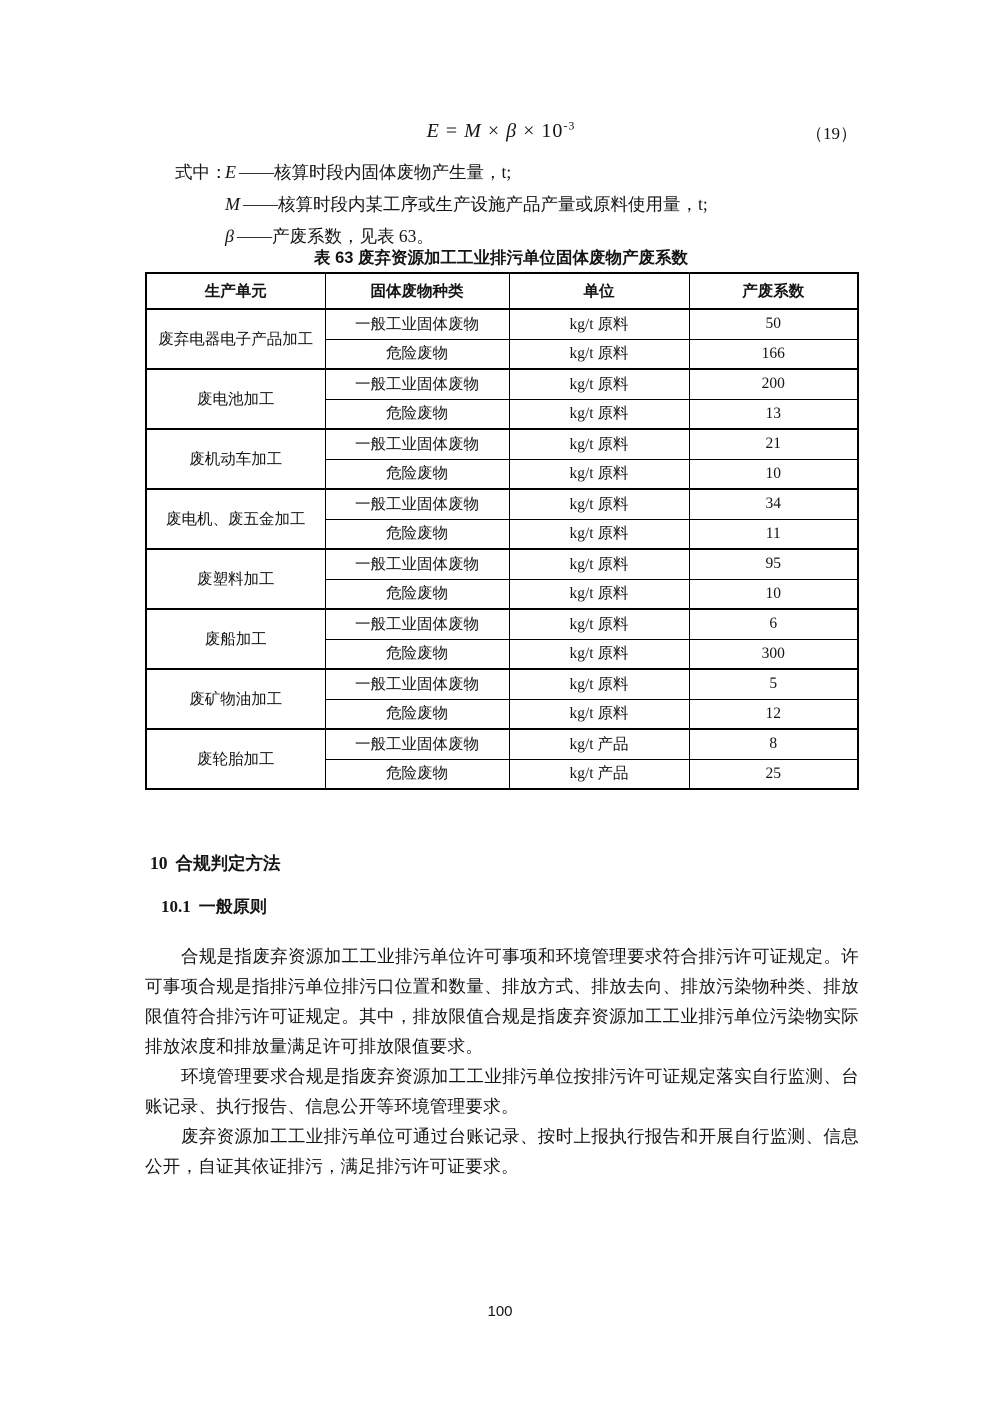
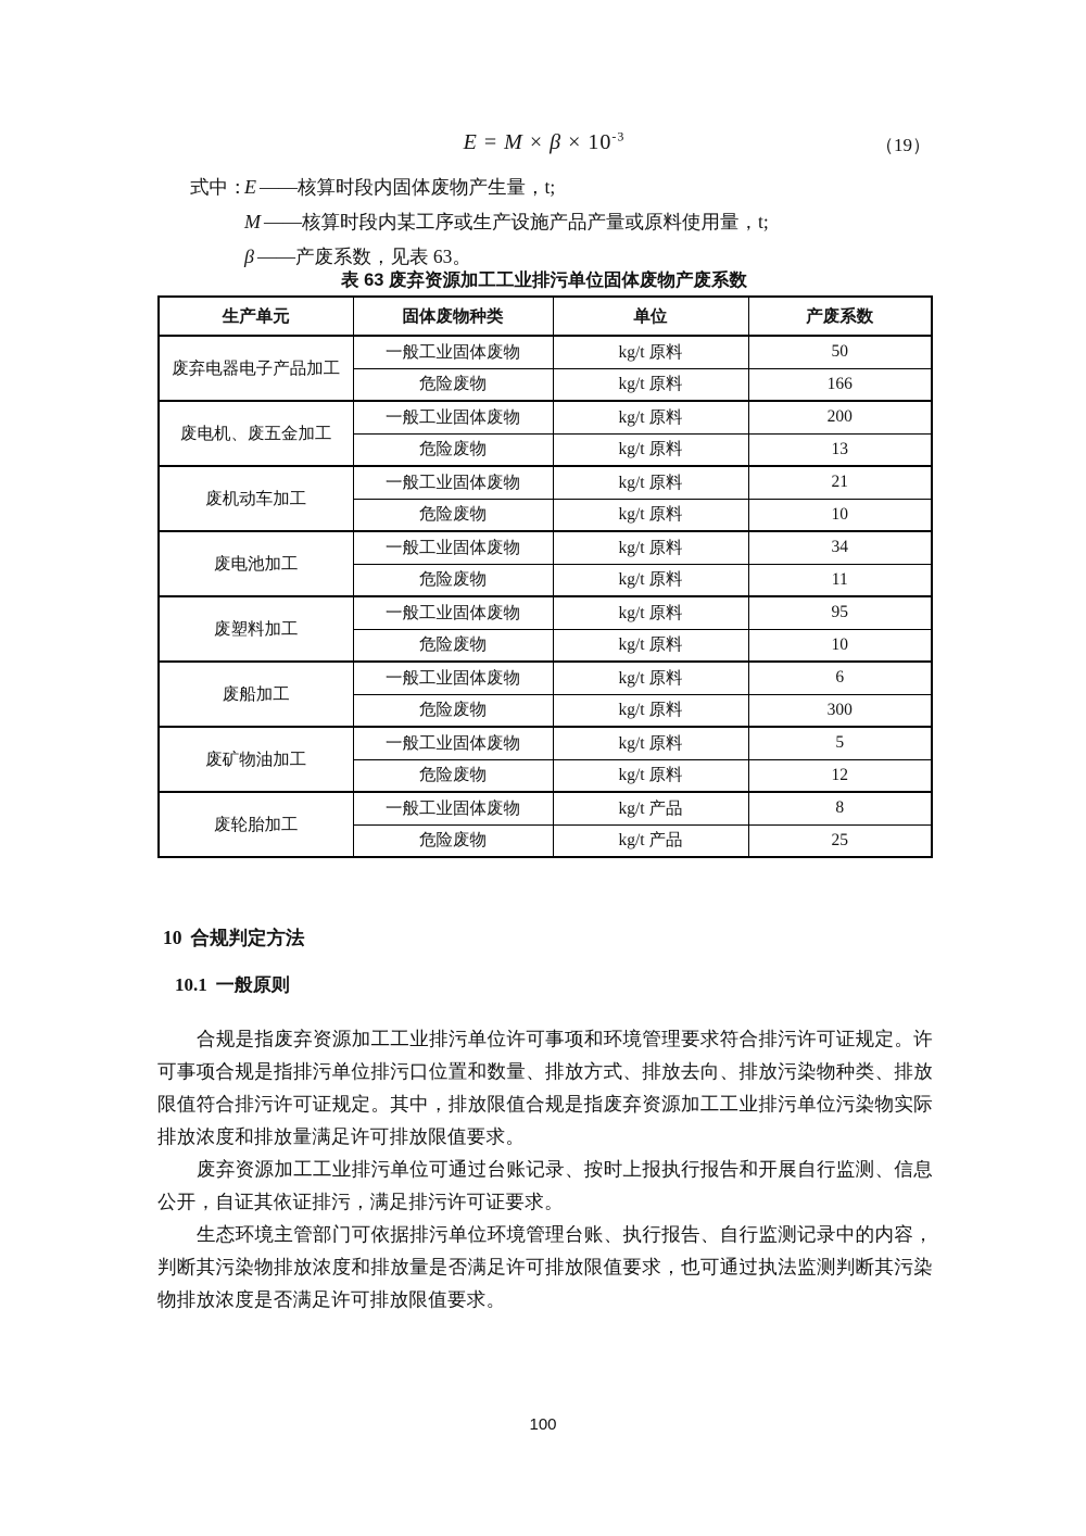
  E = M × β × 10-3
  （19）
  式中：
  E
  ——
  核算时段内固体废物产生量，t;
  M
  ——
  核算时段内某工序或生产设施产品产量或原料使用量，t;
  β
  ——
  产废系数，见表 63。
  表 63 废弃资源加工工业排污单位固体废物产废系数
  生产单元	固体废物种类	单位	产废系数
  废弃电器电子产品加工	一般工业固体废物	kg/t 原料	50
  危险废物	kg/t 原料	166
- 废电池加工	一般工业固体废物	kg/t 原料	200
+ 废电机、废五金加工	一般工业固体废物	kg/t 原料	200
  危险废物	kg/t 原料	13
  废机动车加工	一般工业固体废物	kg/t 原料	21
  危险废物	kg/t 原料	10
- 废电机、废五金加工	一般工业固体废物	kg/t 原料	34
+ 废电池加工	一般工业固体废物	kg/t 原料	34
  危险废物	kg/t 原料	11
  废塑料加工	一般工业固体废物	kg/t 原料	95
  危险废物	kg/t 原料	10
  废船加工	一般工业固体废物	kg/t 原料	6
  危险废物	kg/t 原料	300
  废矿物油加工	一般工业固体废物	kg/t 原料	5
  危险废物	kg/t 原料	12
  废轮胎加工	一般工业固体废物	kg/t 产品	8
  危险废物	kg/t 产品	25
  10 合规判定方法
  10.1 一般原则
  合规是指废弃资源加工工业排污单位许可事项和环境管理要求符合排污许可证规定。许可事项合规是指排污单位排污口位置和数量、排放方式、排放去向、排放污染物种类、排放限值符合排污许可证规定。其中，排放限值合规是指废弃资源加工工业排污单位污染物实际排放浓度和排放量满足许可排放限值要求。
- 环境管理要求合规是指废弃资源加工工业排污单位按排污许可证规定落实自行监测、台账记录、执行报告、信息公开等环境管理要求。
  废弃资源加工工业排污单位可通过台账记录、按时上报执行报告和开展自行监测、信息公开，自证其依证排污，满足排污许可证要求。
+ 生态环境主管部门可依据排污单位环境管理台账、执行报告、自行监测记录中的内容，判断其污染物排放浓度和排放量是否满足许可排放限值要求，也可通过执法监测判断其污染物排放浓度是否满足许可排放限值要求。
  100
